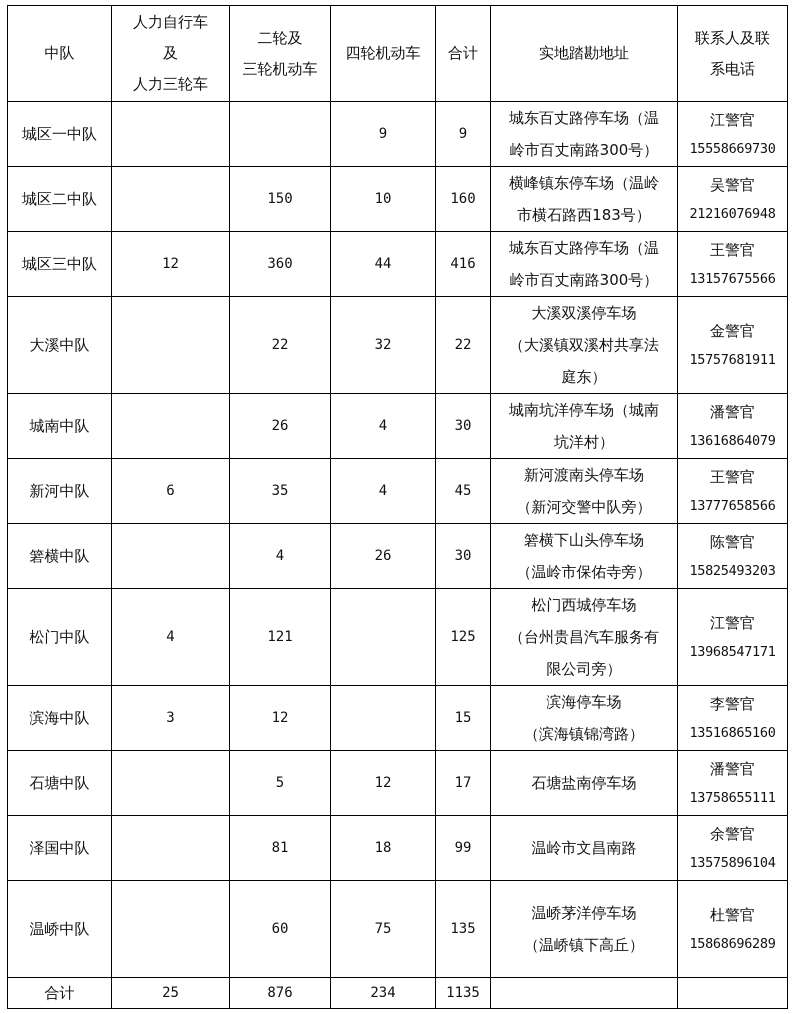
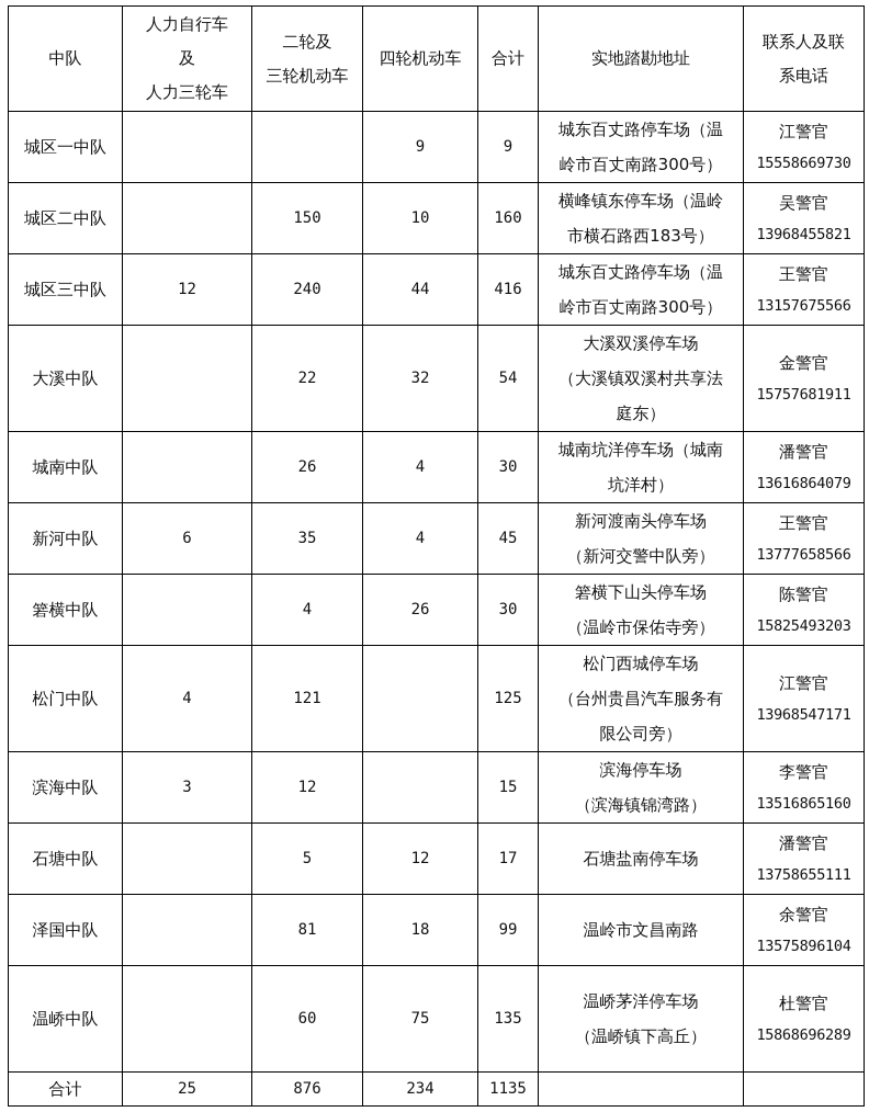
  中队	人力自行车 及 人力三轮车	二轮及 三轮机动车	四轮机动车	合计	实地踏勘地址	联系人及联 系电话
  城区一中队			9	9	城东百丈路停车场（温岭市百丈南路300号）	江警官15558669730
- 城区二中队		150	10	160	横峰镇东停车场（温岭市横石路西183号）	吴警官21216076948
+ 城区二中队		150	10	160	横峰镇东停车场（温岭市横石路西183号）	吴警官13968455821
- 城区三中队	12	360	44	416	城东百丈路停车场（温岭市百丈南路300号）	王警官13157675566
+ 城区三中队	12	240	44	416	城东百丈路停车场（温岭市百丈南路300号）	王警官13157675566
- 大溪中队		22	32	22	大溪双溪停车场（大溪镇双溪村共享法庭东）	金警官15757681911
+ 大溪中队		22	32	54	大溪双溪停车场（大溪镇双溪村共享法庭东）	金警官15757681911
  城南中队		26	4	30	城南坑洋停车场（城南坑洋村）	潘警官13616864079
  新河中队	6	35	4	45	新河渡南头停车场（新河交警中队旁）	王警官13777658566
  箬横中队		4	26	30	箬横下山头停车场（温岭市保佑寺旁）	陈警官15825493203
  松门中队	4	121		125	松门西城停车场（台州贵昌汽车服务有限公司旁）	江警官13968547171
  滨海中队	3	12		15	滨海停车场（滨海镇锦湾路）	李警官13516865160
  石塘中队		5	12	17	石塘盐南停车场	潘警官13758655111
  泽国中队		81	18	99	温岭市文昌南路	余警官13575896104
  温峤中队		60	75	135	温峤茅洋停车场（温峤镇下高丘）	杜警官15868696289
  合计	25	876	234	1135
